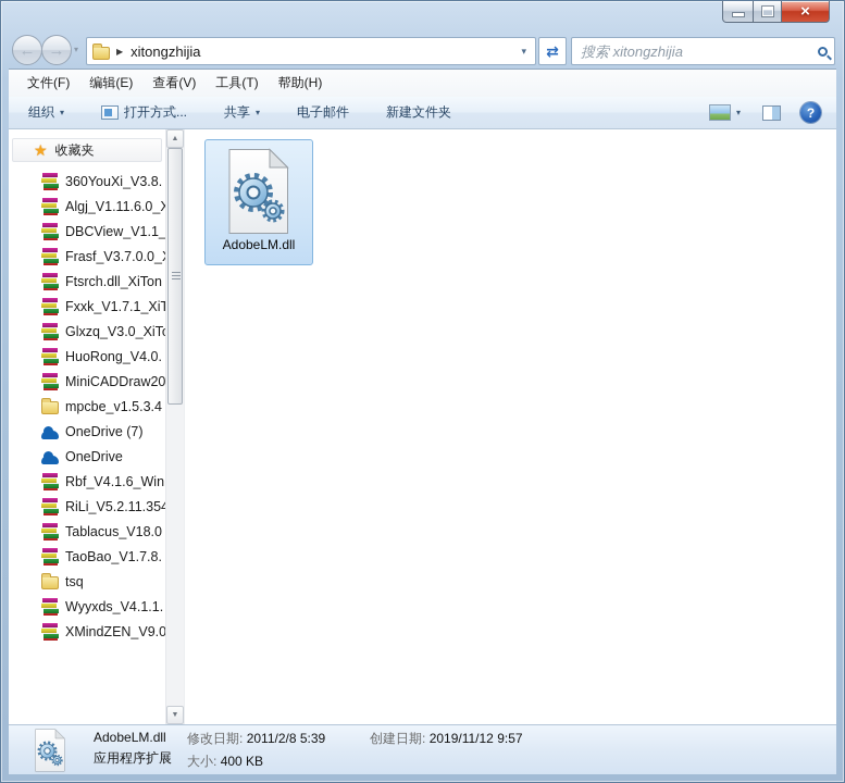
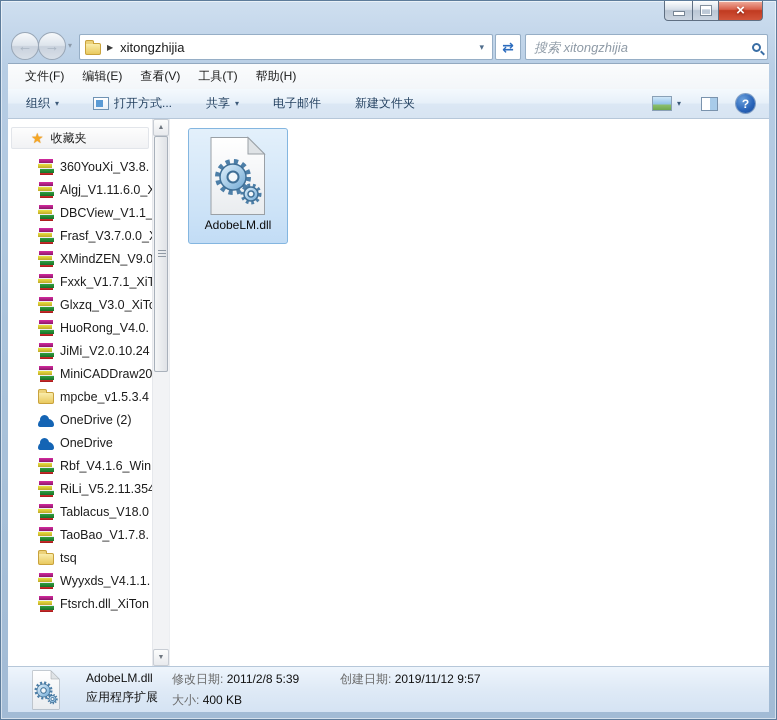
  ×
  ←
  →
  ▾
  ▶
  xitongzhijia
  ▾
  ⇄
  搜索 xitongzhijia
  文件(F)
  编辑(E)
  查看(V)
  工具(T)
  帮助(H)
  组织
  ▾
  打开方式...
  共享
  ▾
  电子邮件
  新建文件夹
  ▾
  ?
  ★
  收藏夹
  360YouXi_V3.8.
  Algj_V1.11.6.0_
  DBCView_V1.1_
  Frasf_V3.7.0.0_
- Ftsrch.dll_XiTon
+ XMindZEN_V9.0
  Fxxk_V1.7.1_Xi
  Glxzq_V3.0_XiT
  HuoRong_V4.0.
+ JiMi_V2.0.10.24
  MiniCADDraw20
  mpcbe_v1.5.3.4
- OneDrive (7)
+ OneDrive (2)
  OneDrive
  Rbf_V4.1.6_Win
  RiLi_V5.2.11.35
  Tablacus_V18.0
  TaoBao_V1.7.8.
  tsq
  Wyyxds_V4.1.1.
- XMindZEN_V9.0
+ Ftsrch.dll_XiTon
  AdobeLM.dll
  AdobeLM.dll
  应用程序扩展
  修改日期: 2011/2/8 5:39
  大小: 400 KB
  创建日期: 2019/11/12 9:57
